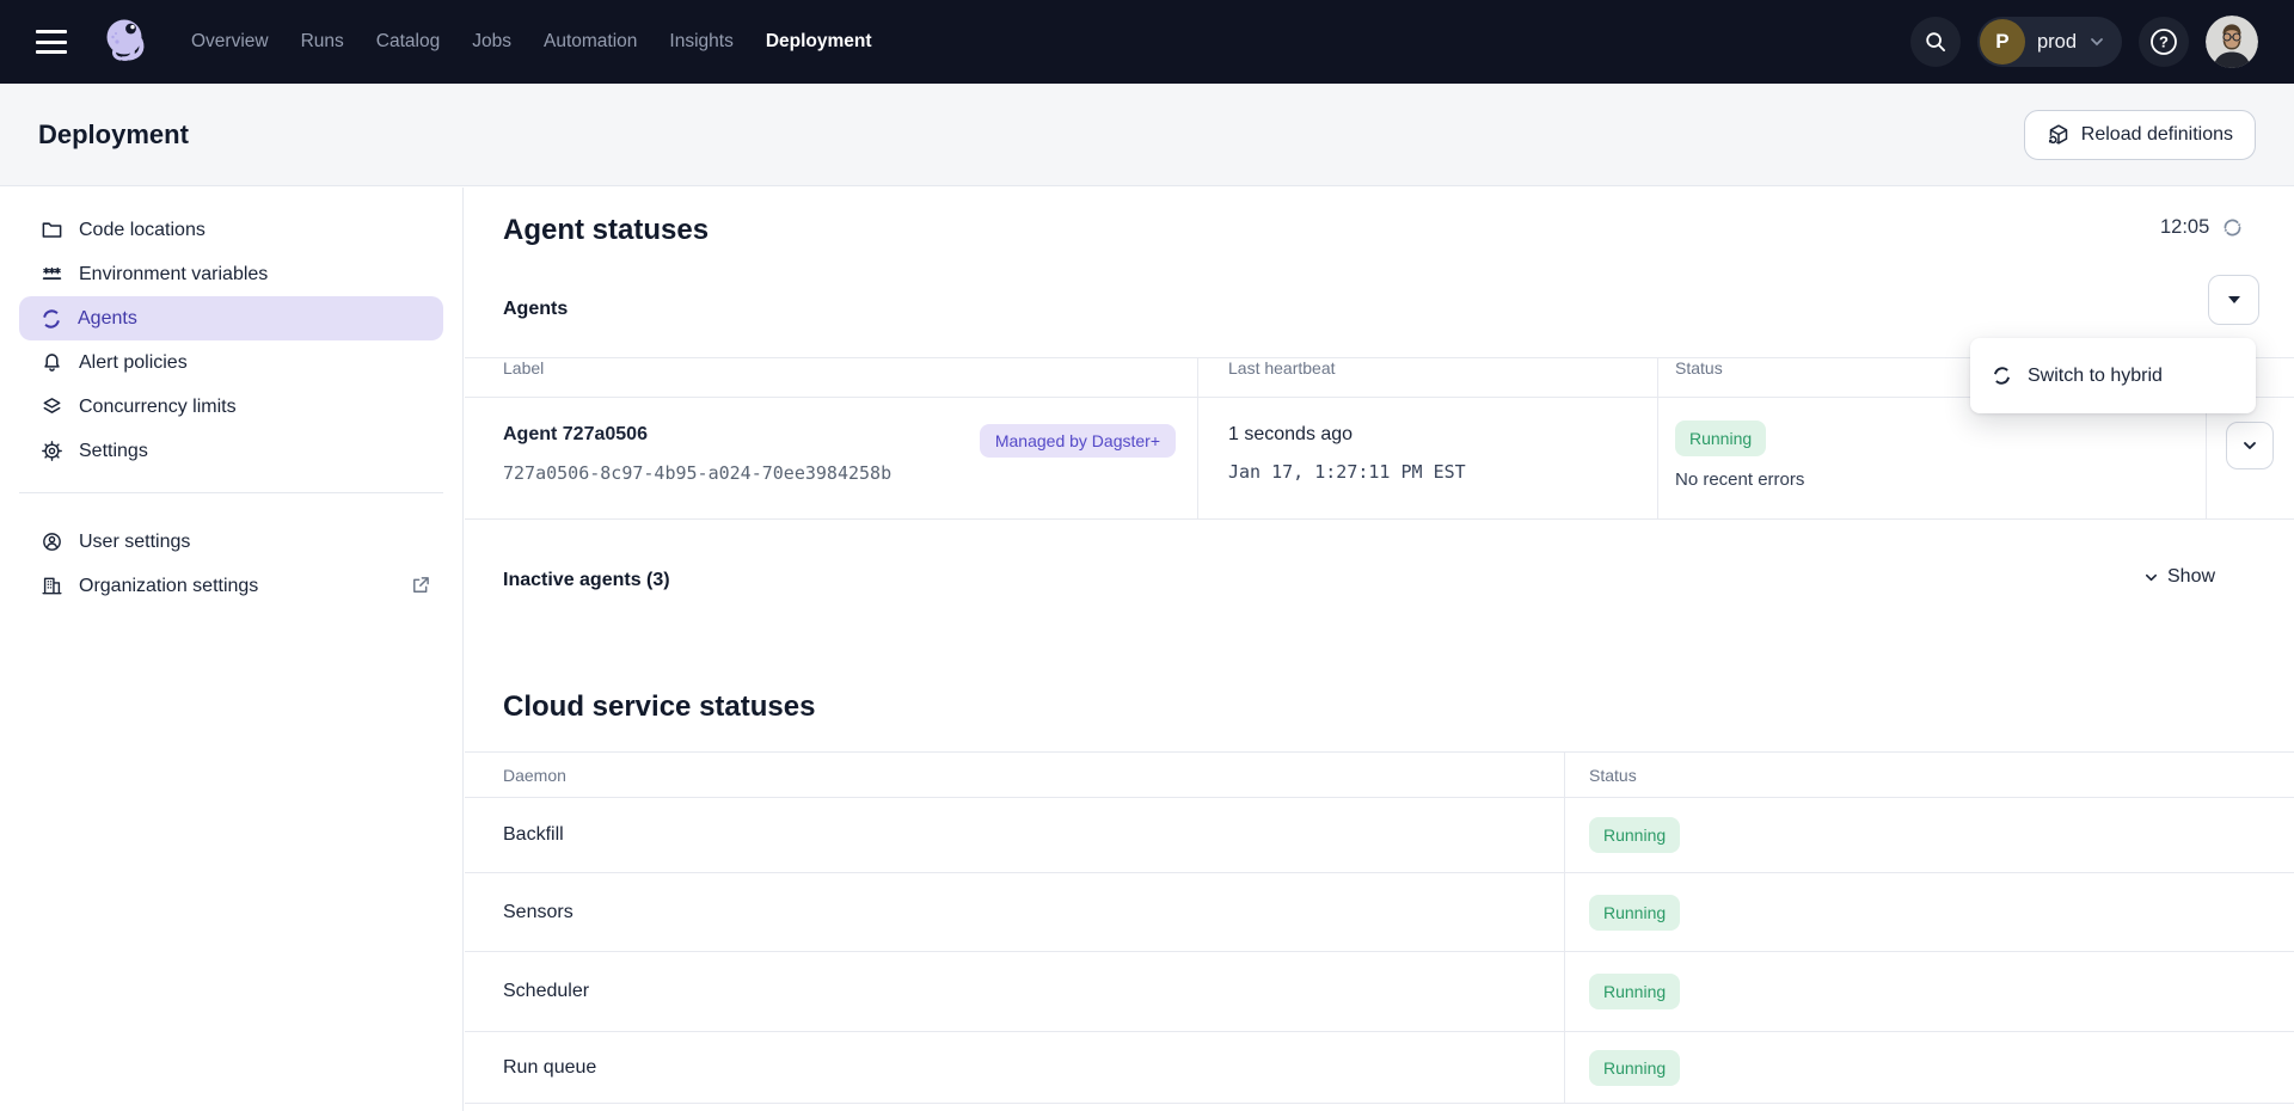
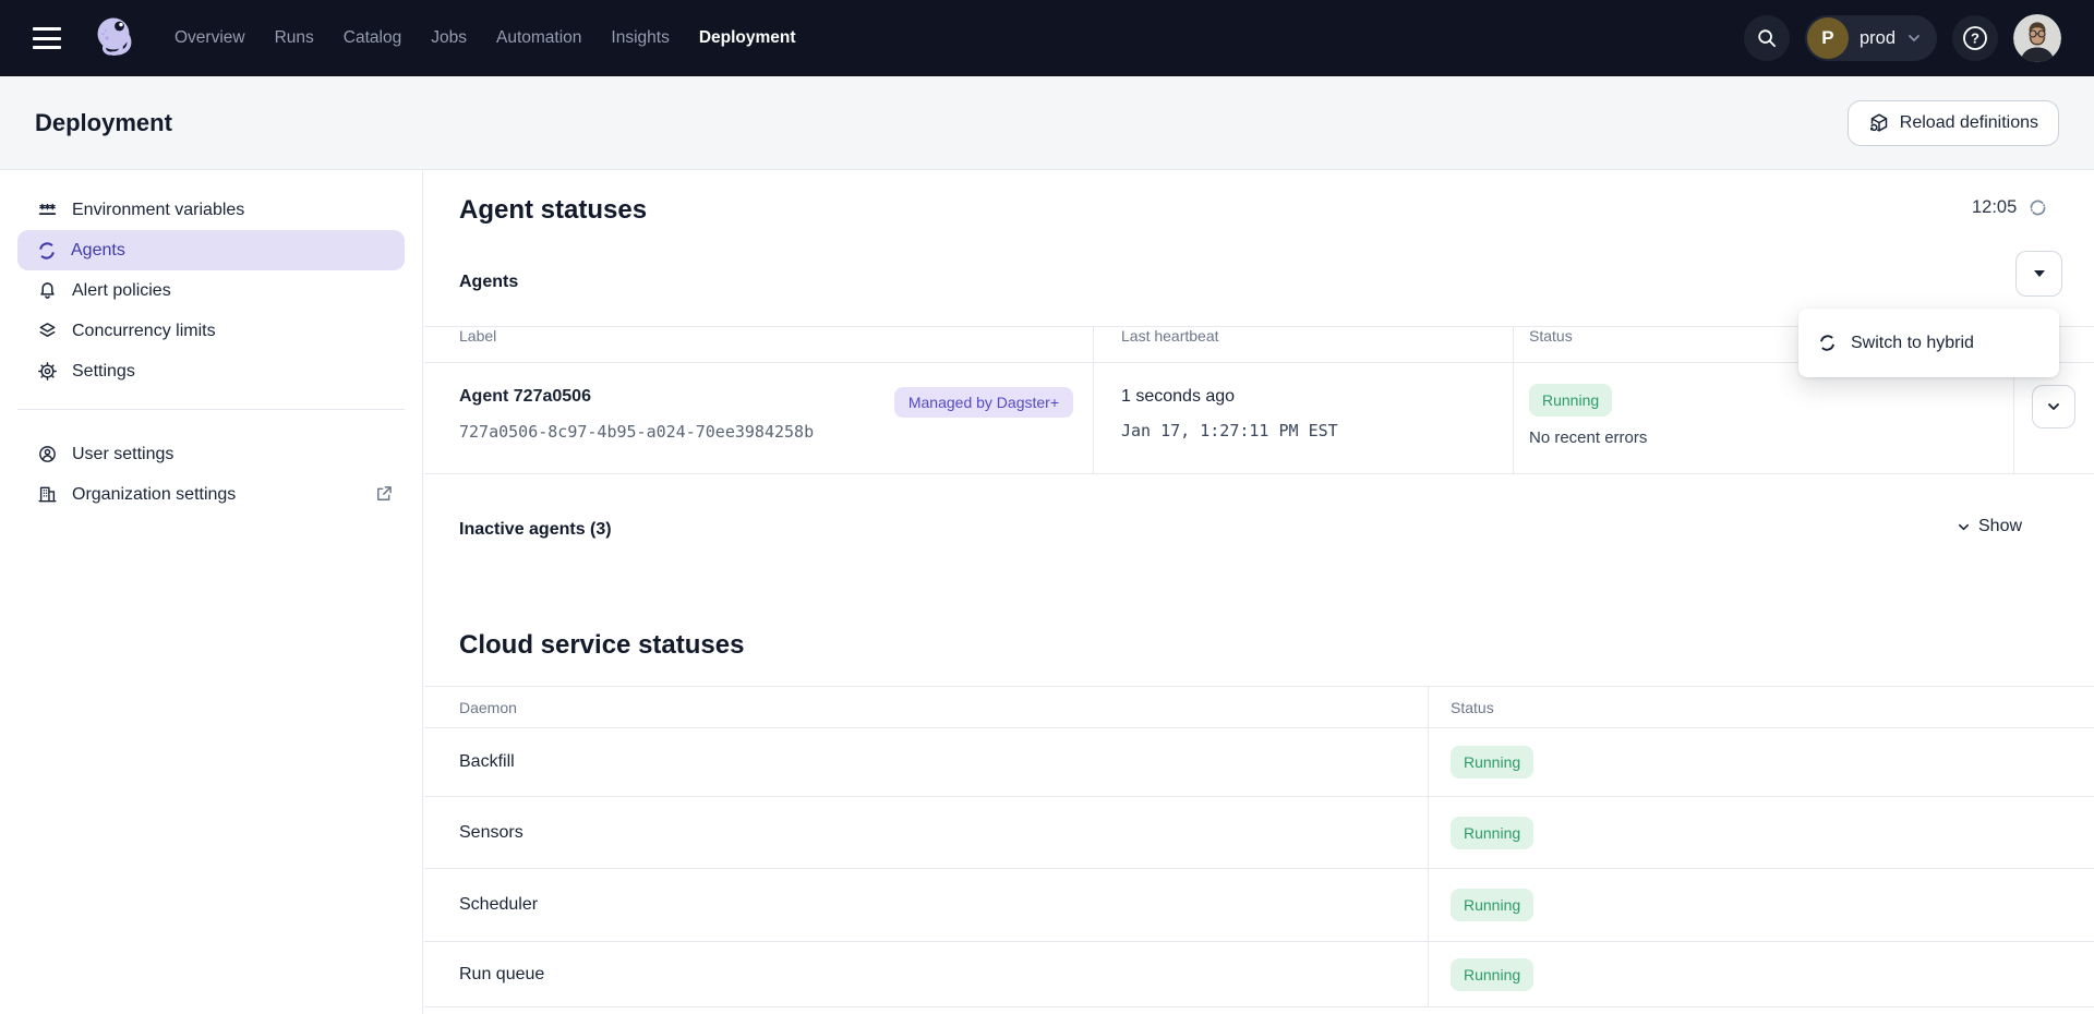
  Overview
  Runs
  Catalog
  Jobs
  Automation
  Insights
  Deployment
  P
  prod
  ?
  Deployment
  Reload definitions
- Code locations
  Environment variables
  Agents
  Alert policies
  Concurrency limits
  Settings
  User settings
  Organization settings
  Agent statuses
  12:05
  Agents
  Label
  Last heartbeat
  Status
  Agent 727a0506
  727a0506-8c97-4b95-a024-70ee3984258b
  Managed by Dagster+
  1 seconds ago
  Jan 17, 1:27:11 PM EST
  Running
  No recent errors
  Switch to hybrid
  Inactive agents (3)
  Show
  Cloud service statuses
  Daemon
  Status
  Backfill
  Running
  Sensors
  Running
  Scheduler
  Running
  Run queue
  Running
